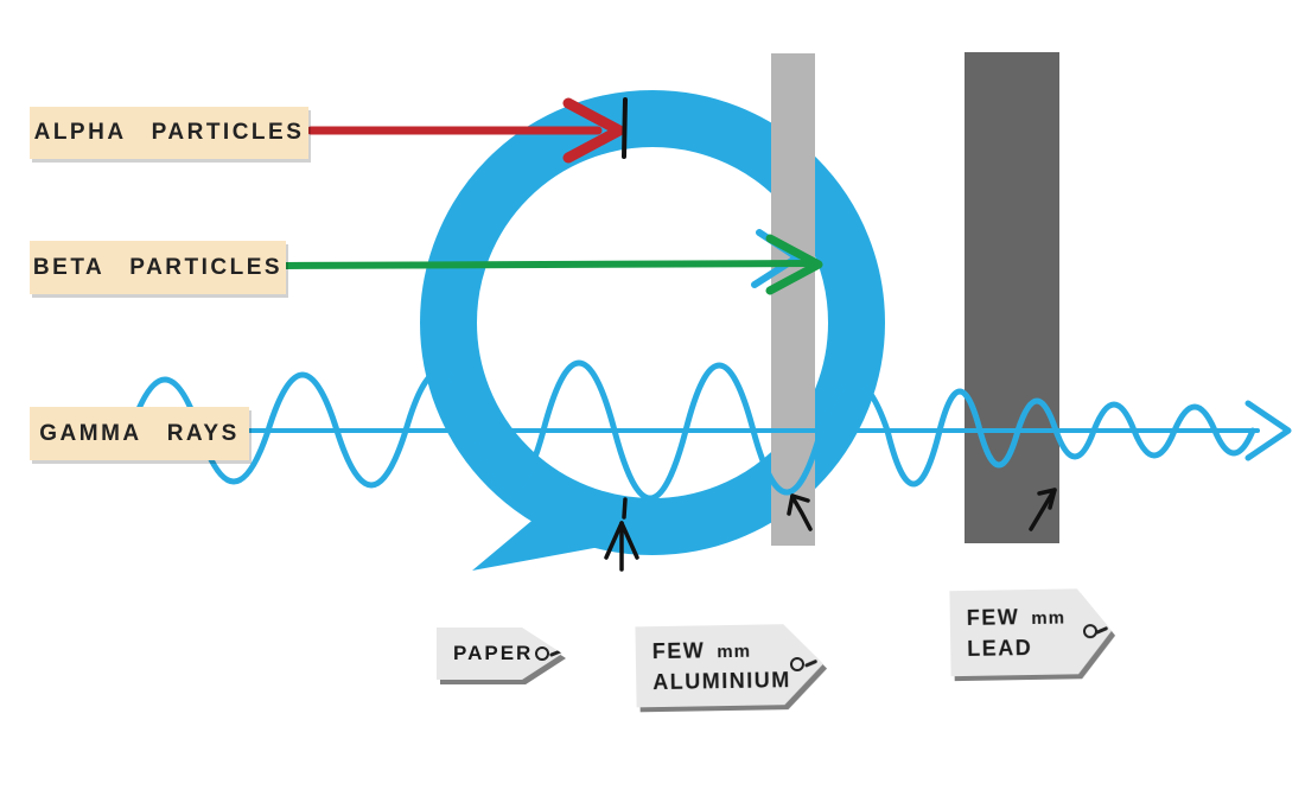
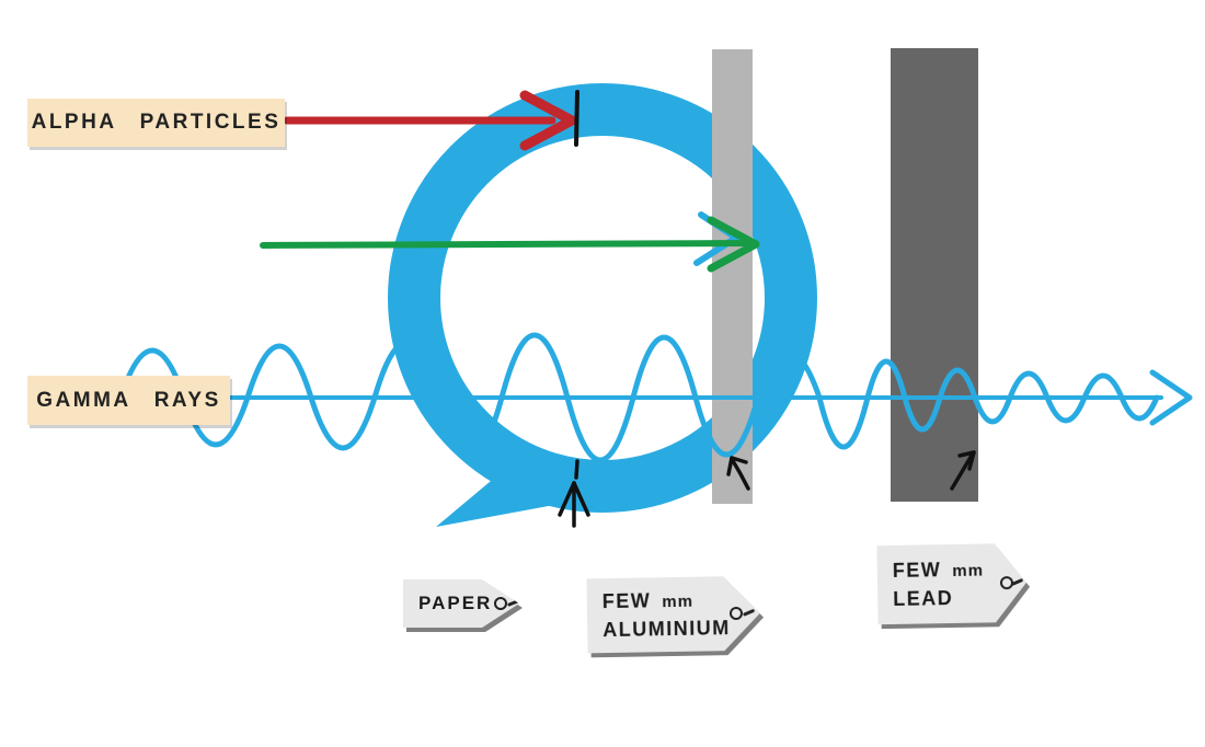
  ALPHA PARTICLES
- BETA PARTICLES
  GAMMA RAYS
  PAPER
  FEW mm
  ALUMINIUM
  FEW mm
  LEAD
